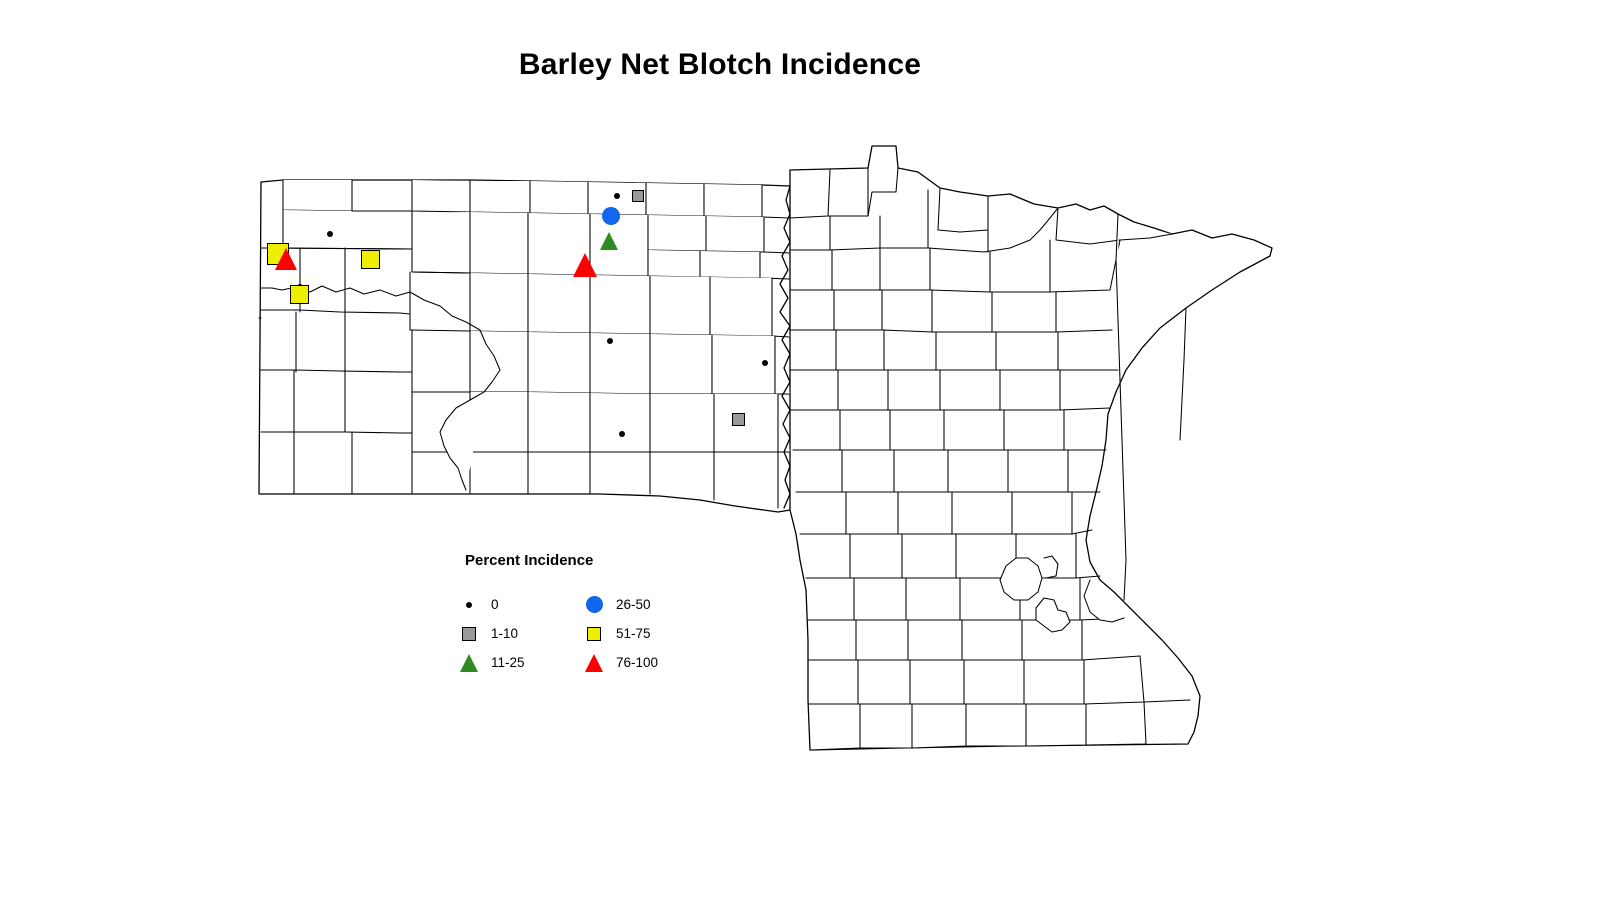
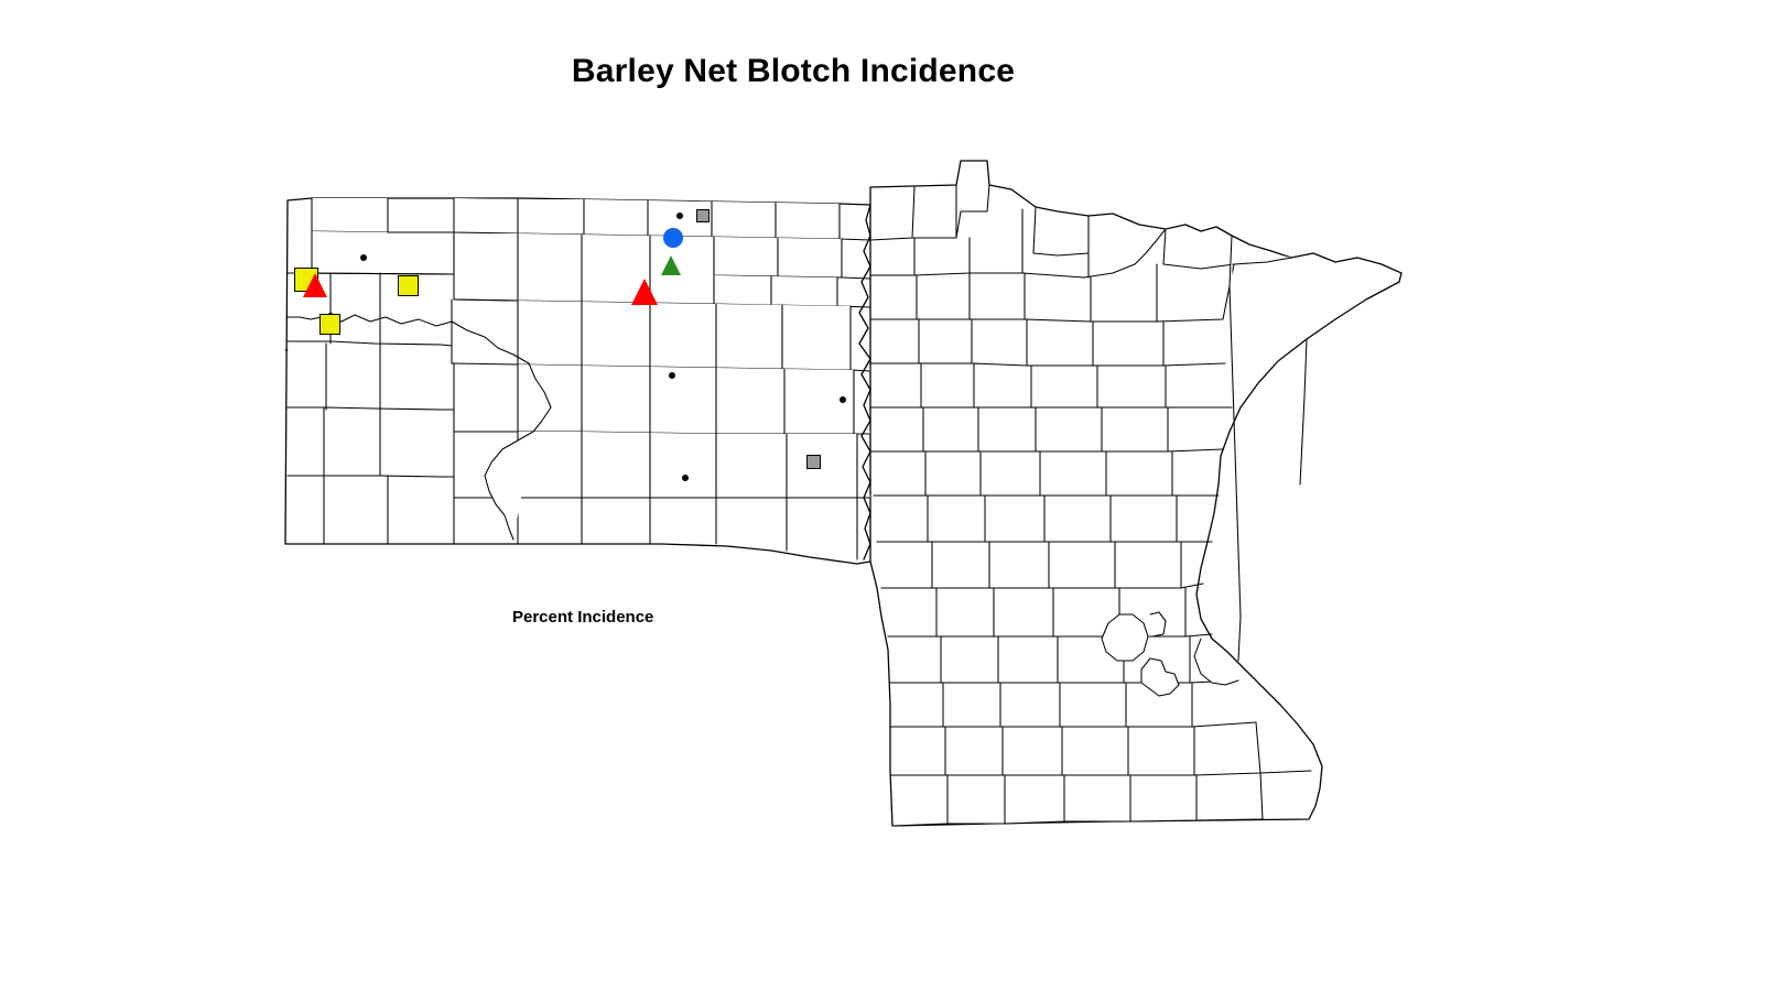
  Barley Net Blotch Incidence
  Percent Incidence
- 0
- 1-10
- 11-25
- 26-50
- 51-75
- 76-100
